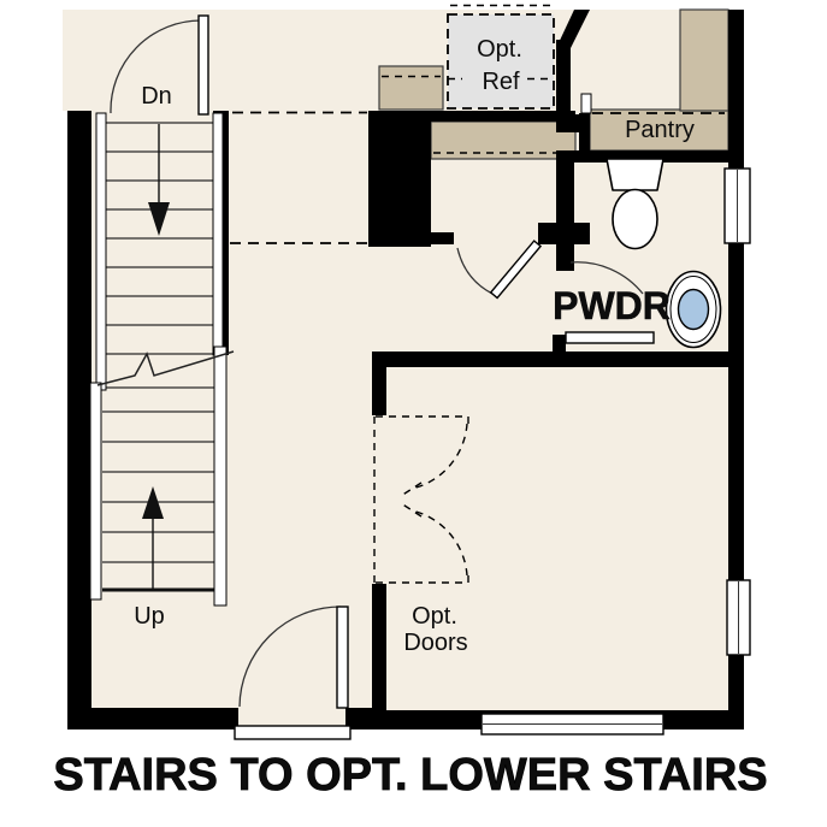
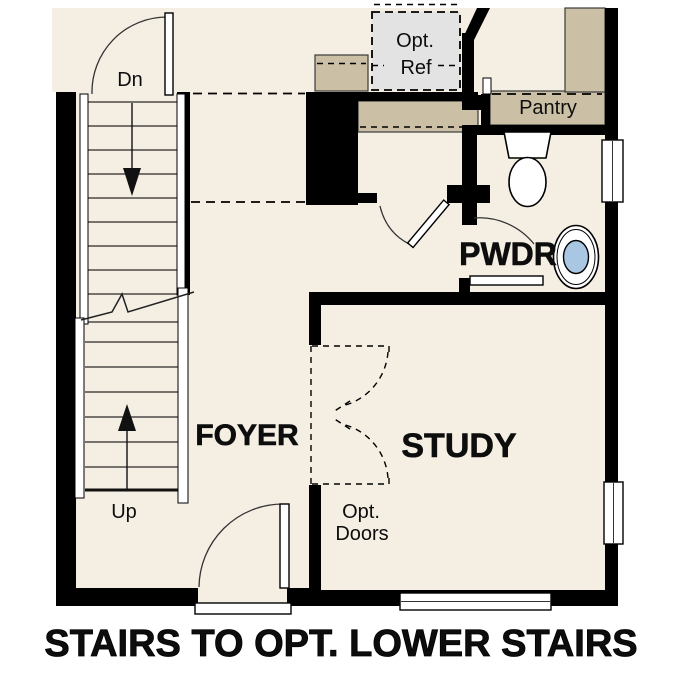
  Dn
  Up
+ FOYER
+ STUDY
  PWDR
  Pantry
  Opt.
  Ref
  Opt.
  Doors
  STAIRS TO OPT. LOWER STAIRS
